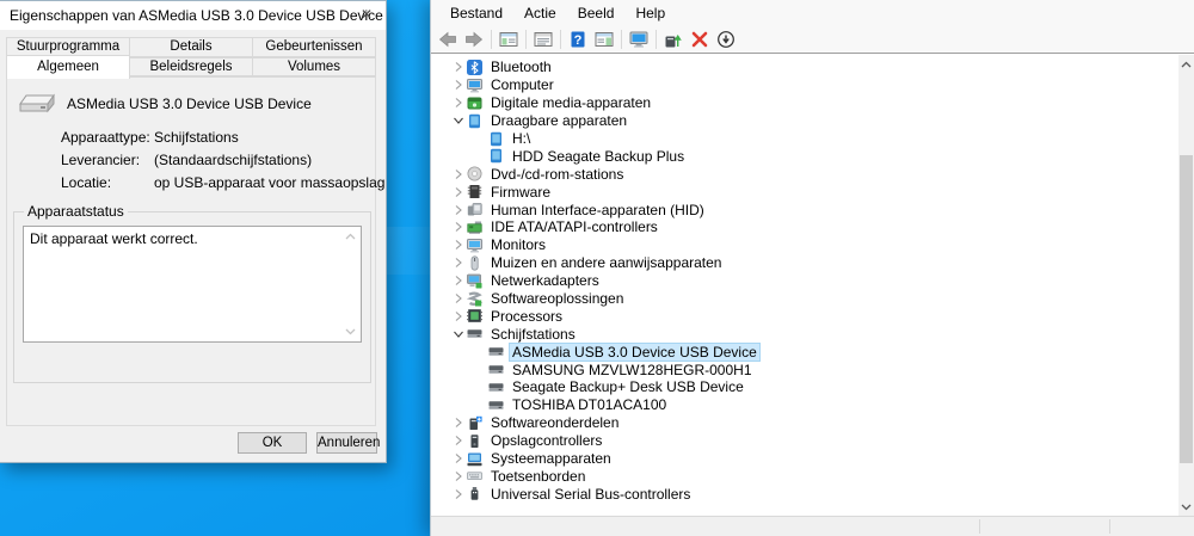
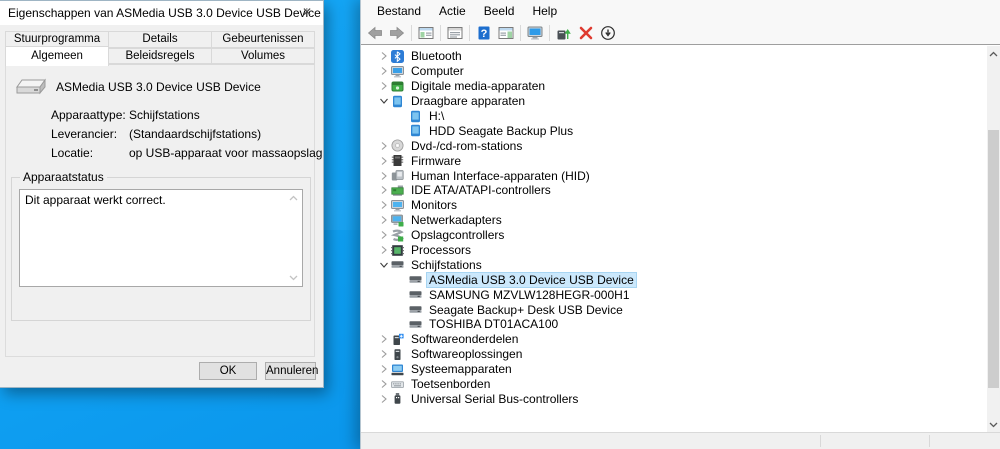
  Eigenschappen van ASMedia USB 3.0 Device USB Device
  ✕
  Stuurprogramma
  Details
  Gebeurtenissen
  Algemeen
  Beleidsregels
  Volumes
  ASMedia USB 3.0 Device USB Device
  Apparaattype:
  Schijfstations
  Leverancier:
  (Standaardschijfstations)
  Locatie:
  op USB-apparaat voor massaopslag
  Apparaatstatus
  Dit apparaat werkt correct.
  OK
  Annuleren
  Bestand
  Actie
  Beeld
  Help
  ?
  Bluetooth
  Computer
  Digitale media-apparaten
  Draagbare apparaten
  H:\
  HDD Seagate Backup Plus
  Dvd-/cd-rom-stations
  Firmware
  Human Interface-apparaten (HID)
  IDE ATA/ATAPI-controllers
  Monitors
- Muizen en andere aanwijsapparaten
  Netwerkadapters
- Softwareoplossingen
+ Opslagcontrollers
  Processors
  Schijfstations
  ASMedia USB 3.0 Device USB Device
  SAMSUNG MZVLW128HEGR-000H1
  Seagate Backup+ Desk USB Device
  TOSHIBA DT01ACA100
  Softwareonderdelen
- Opslagcontrollers
+ Softwareoplossingen
  Systeemapparaten
  Toetsenborden
  Universal Serial Bus-controllers
